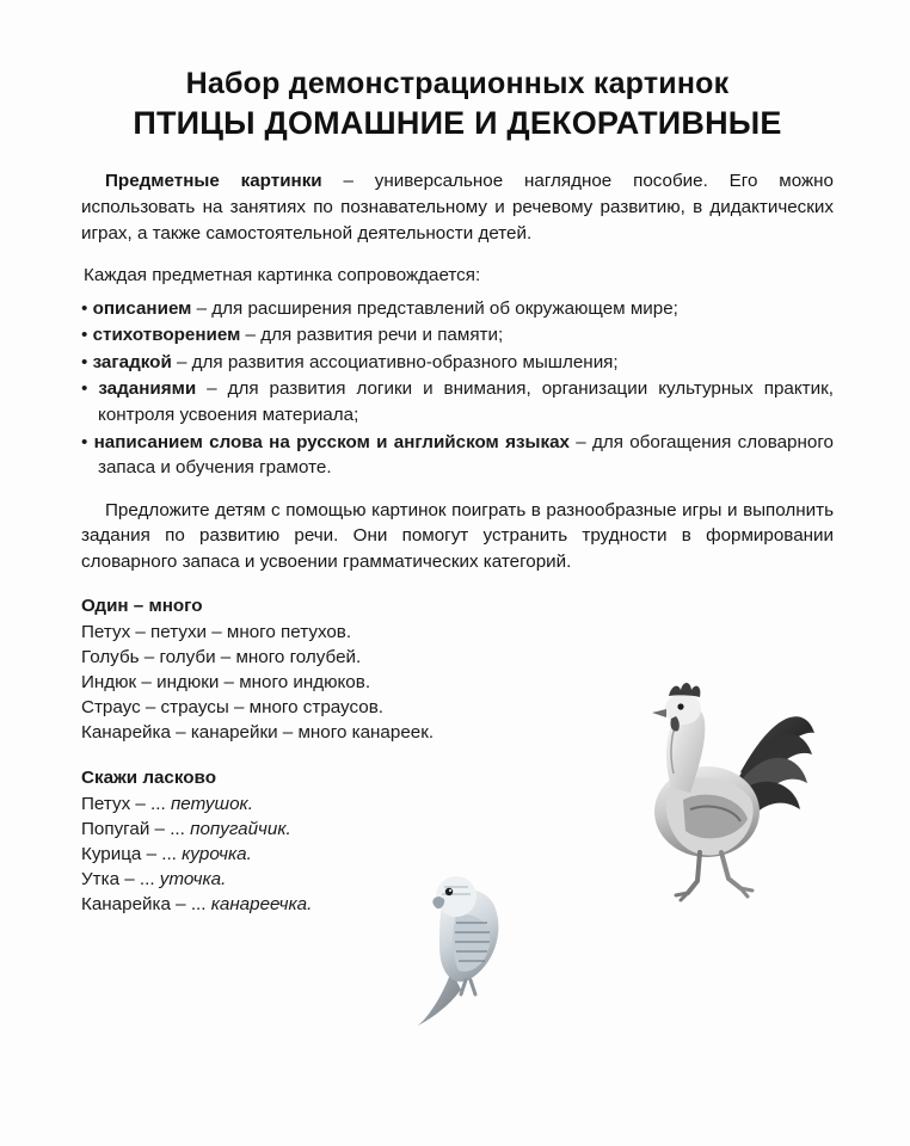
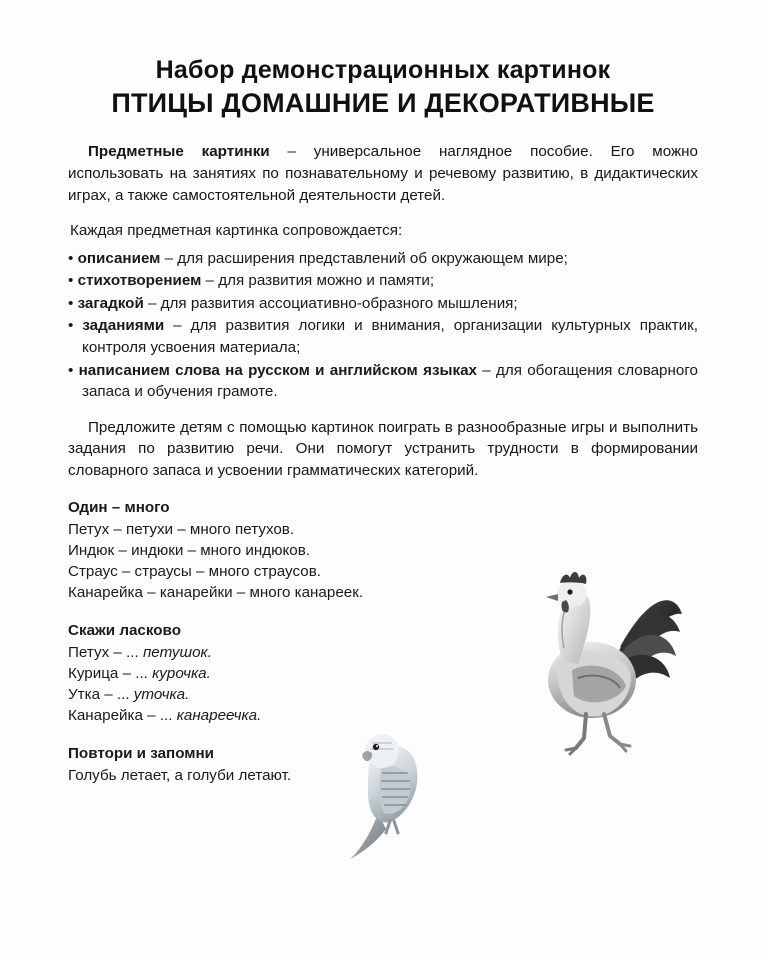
  Набор демонстрационных картинок
  ПТИЦЫ ДОМАШНИЕ И ДЕКОРАТИВНЫЕ
  Предметные картинки – универсальное наглядное пособие. Его можно использовать на занятиях по познавательному и речевому развитию, в дидактических играх, а также самостоятельной деятельности детей.
  Каждая предметная картинка сопровождается:
  • описанием – для расширения представлений об окружающем мире;
- • стихотворением – для развития речи и памяти;
+ • стихотворением – для развития можно и памяти;
  • загадкой – для развития ассоциативно-образного мышления;
  • заданиями – для развития логики и внимания, организации культурных практик, контроля усвоения материала;
  • написанием слова на русском и английском языках – для обогащения словарного запаса и обучения грамоте.
  Предложите детям с помощью картинок поиграть в разнообразные игры и выполнить задания по развитию речи. Они помогут устранить трудности в формировании словарного запаса и усвоении грамматических категорий.
  Один – много
  Петух – петухи – много петухов.
- Голубь – голуби – много голубей.
  Индюк – индюки – много индюков.
  Страус – страусы – много страусов.
  Канарейка – канарейки – много канареек.
  Скажи ласково
  Петух – ... петушок.
- Попугай – ... попугайчик.
  Курица – ... курочка.
  Утка – ... уточка.
  Канарейка – ... канареечка.
+ Повтори и запомни
+ Голубь летает, а голуби летают.
